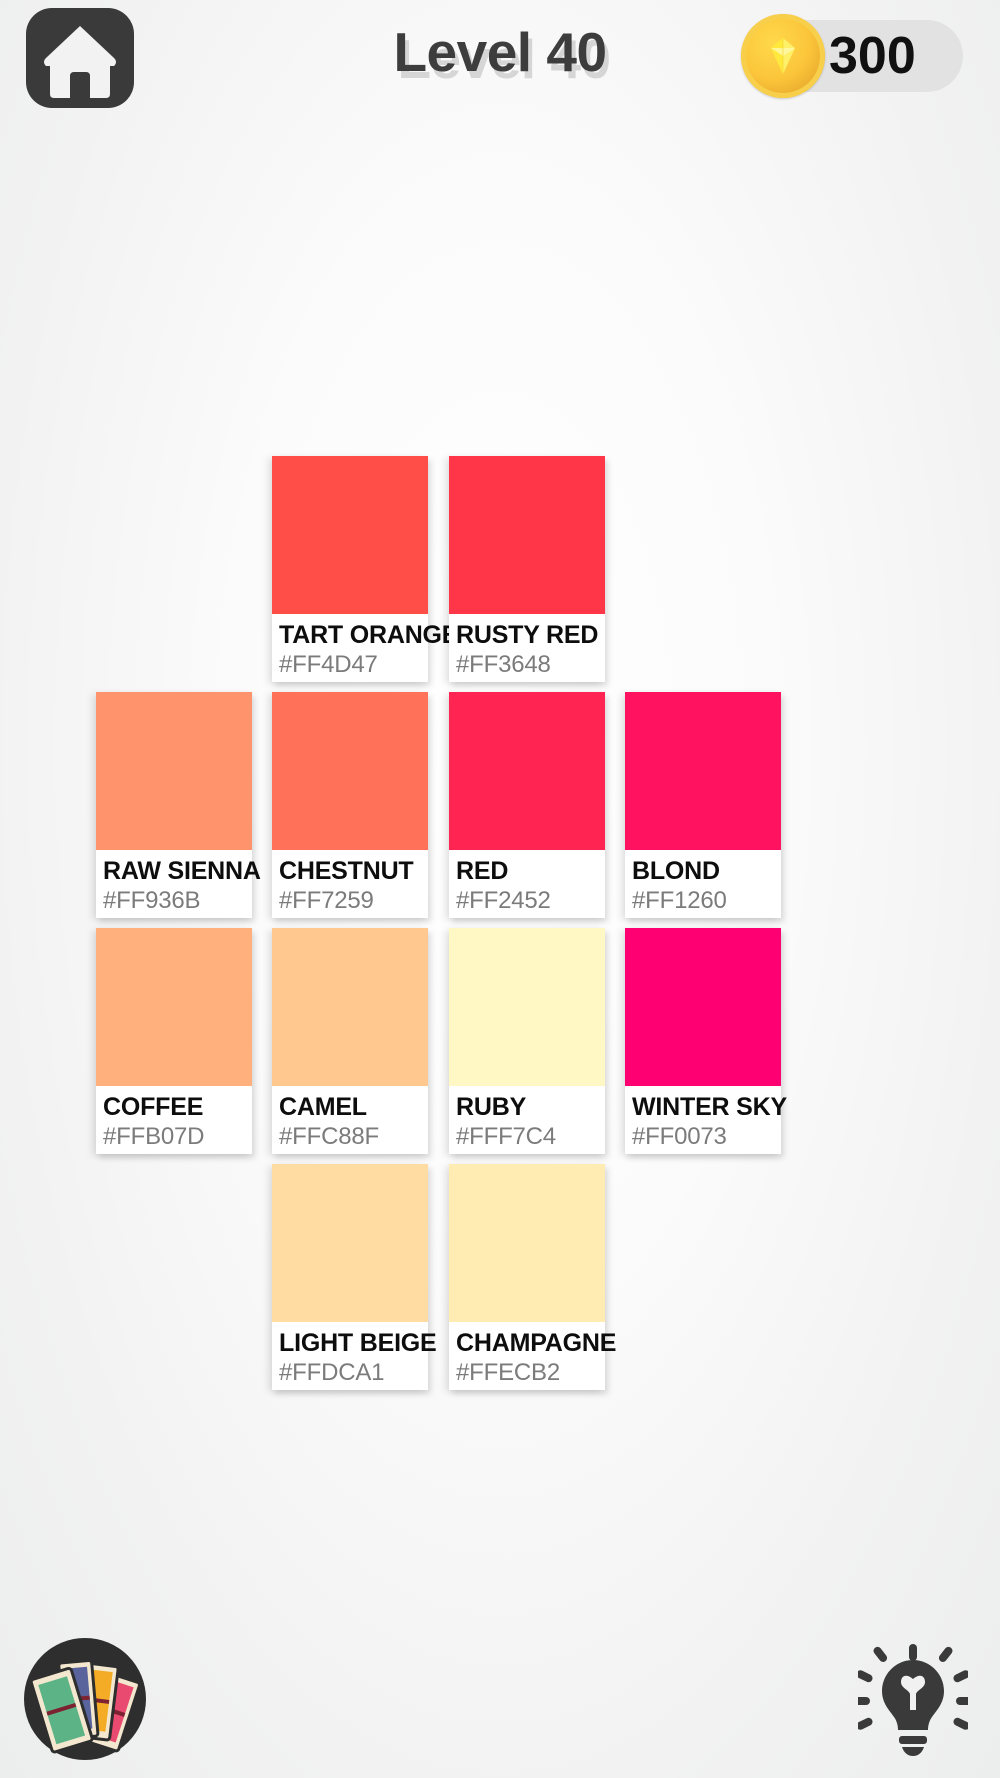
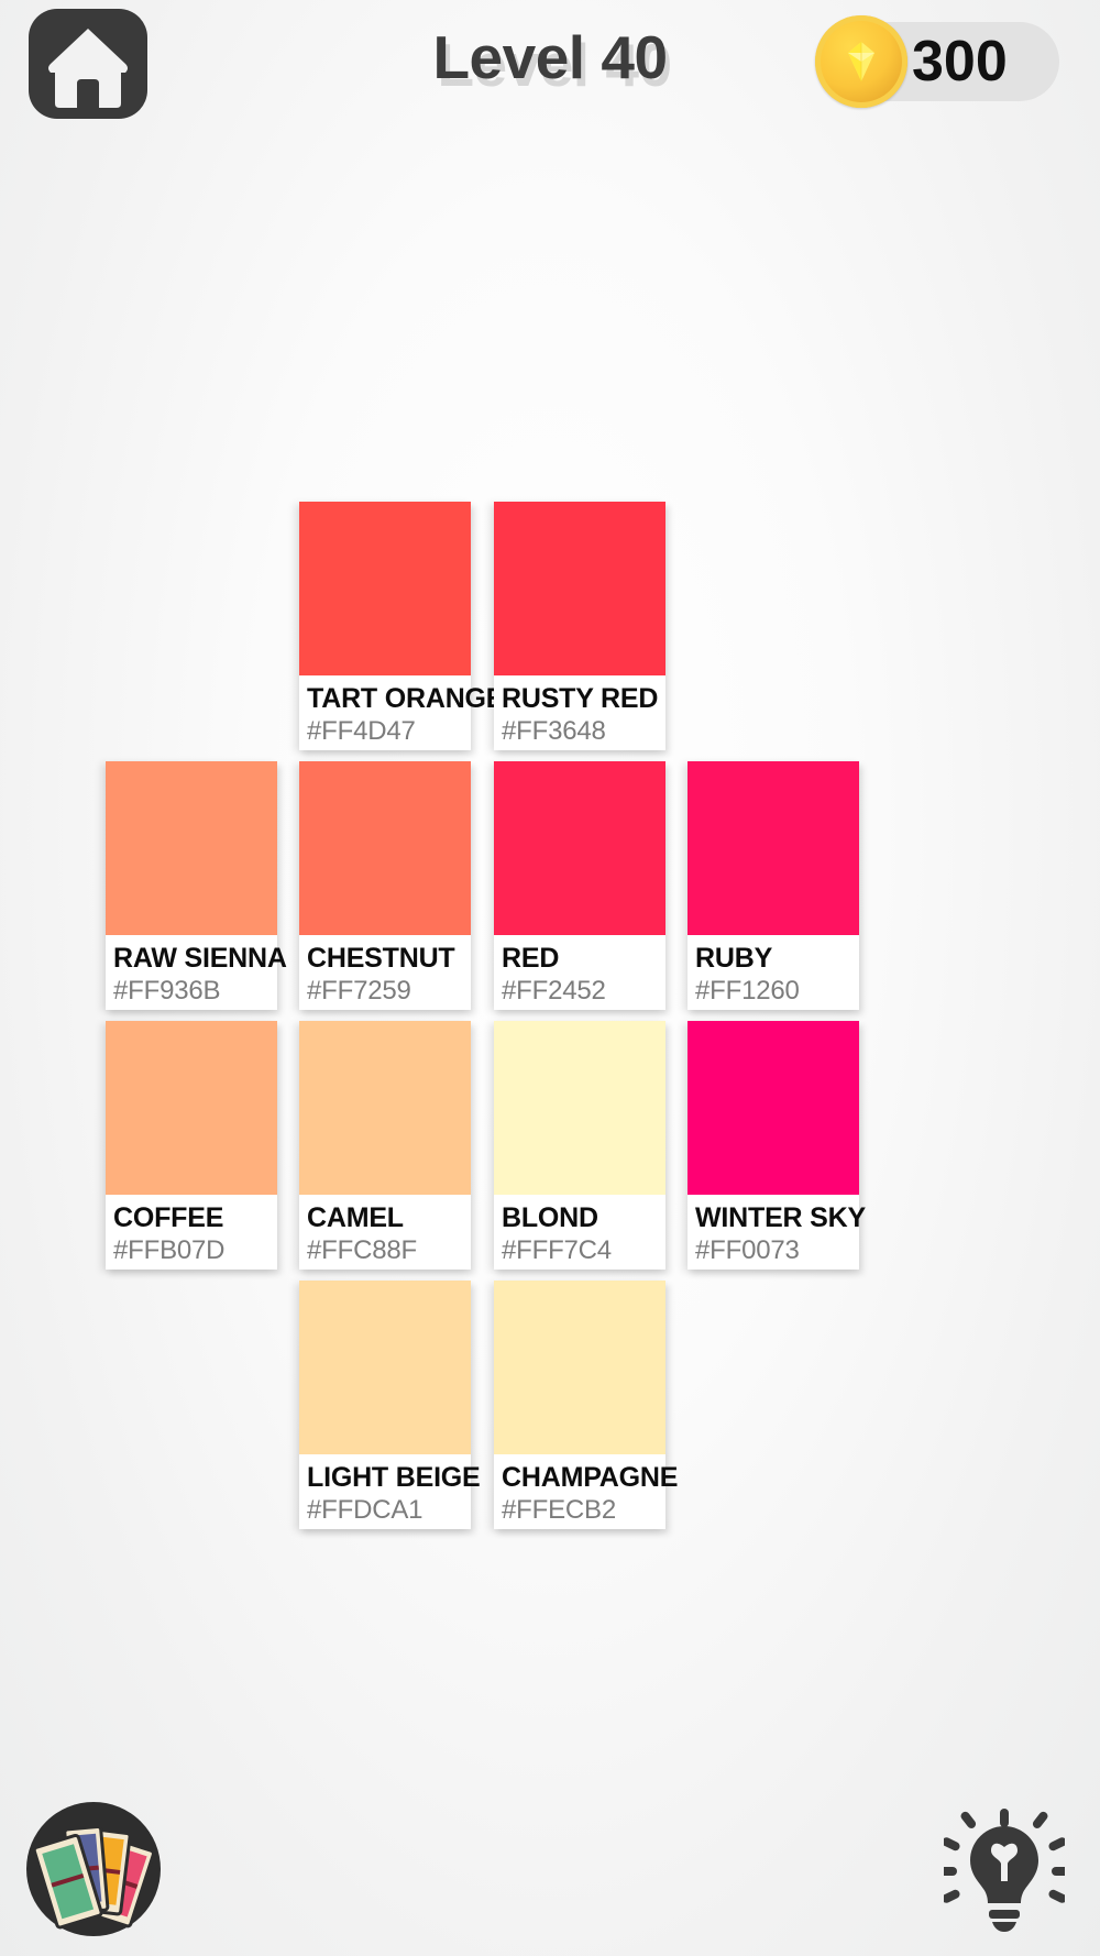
  Level 40
  300
  TART ORANG
  #FF4D47
  RUSTY RED
  #FF3648
  RAW SIENNA
  #FF936B
  CHESTNUT
  #FF7259
  RED
  #FF2452
- BLOND
+ RUBY
  #FF1260
  COFFEE
  #FFB07D
  CAMEL
  #FFC88F
- RUBY
+ BLOND
  #FFF7C4
  WINTER SKY
  #FF0073
  LIGHT BEIGE
  #FFDCA1
  CHAMPAGNE
  #FFECB2
